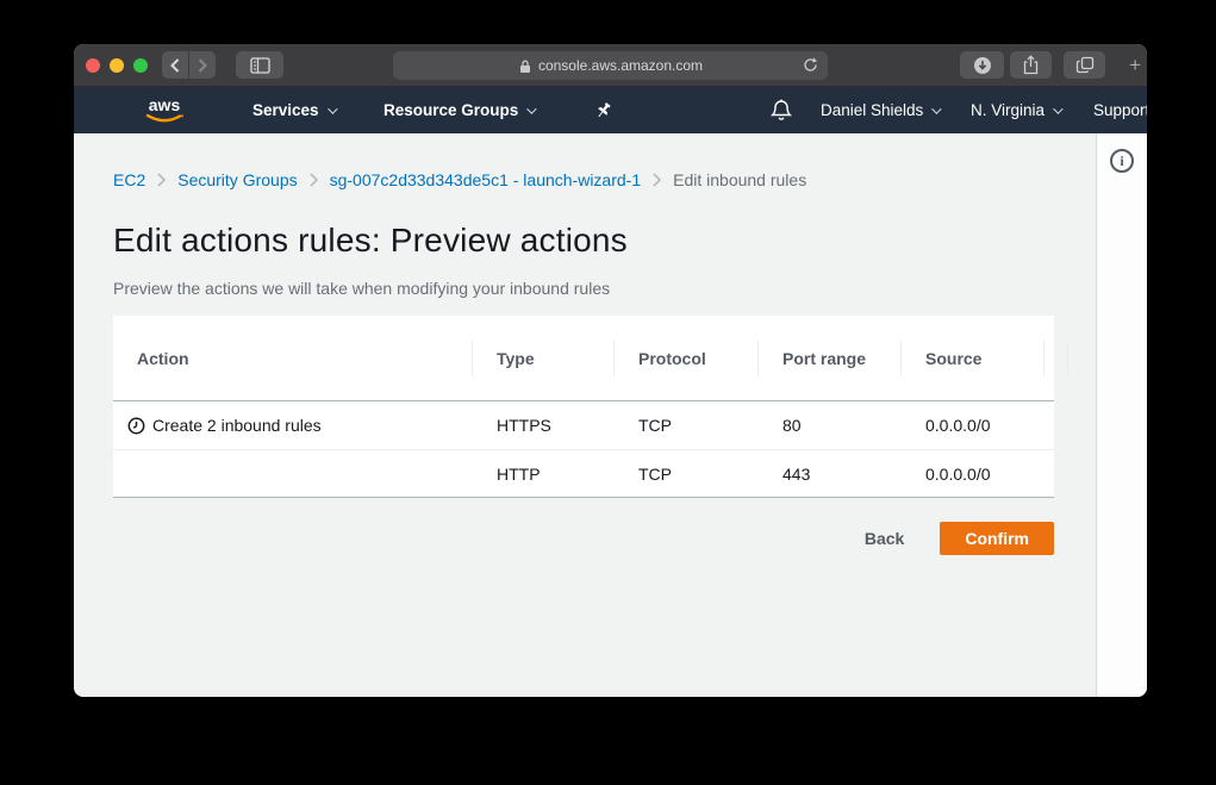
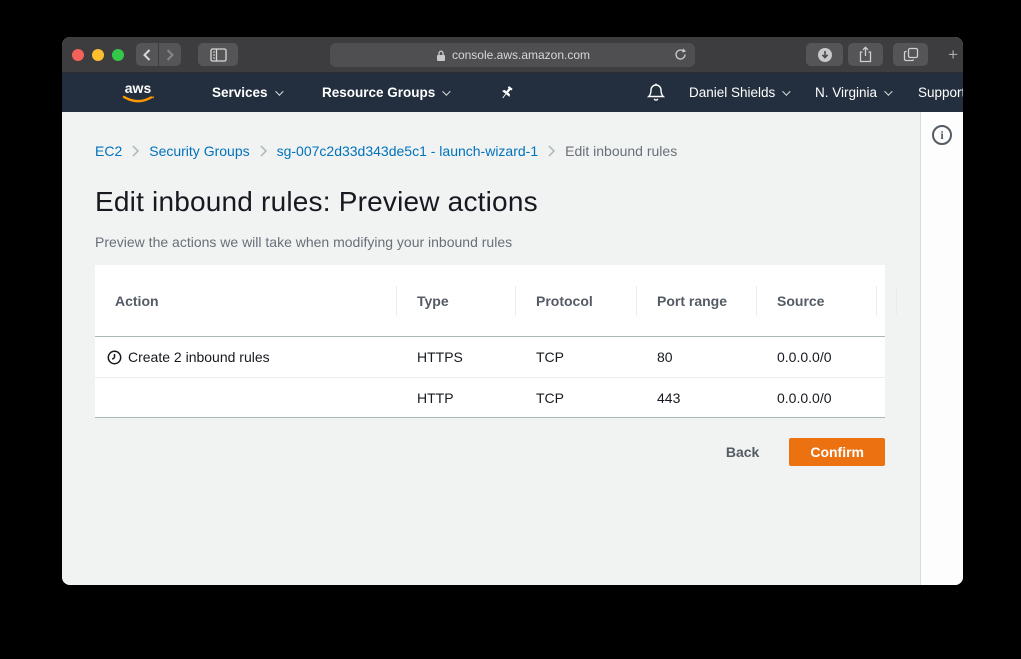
  console.aws.amazon.com
  +
  aws
  Services
  Resource Groups
  Daniel Shields
  N. Virginia
  Suppor
  i
  EC2
  Security Groups
  sg-007c2d33d343de5c1 - launch-wizard-1
  Edit inbound rules
- Edit actions rules: Preview actions
+ Edit inbound rules: Preview actions
  Preview the actions we will take when modifying your inbound rules
  Action
  Type
  Protocol
  Port range
  Source
  Create 2 inbound rules
  HTTPS
  TCP
  80
  0.0.0.0/0
  HTTP
  TCP
  443
  0.0.0.0/0
  Back
  Confirm
